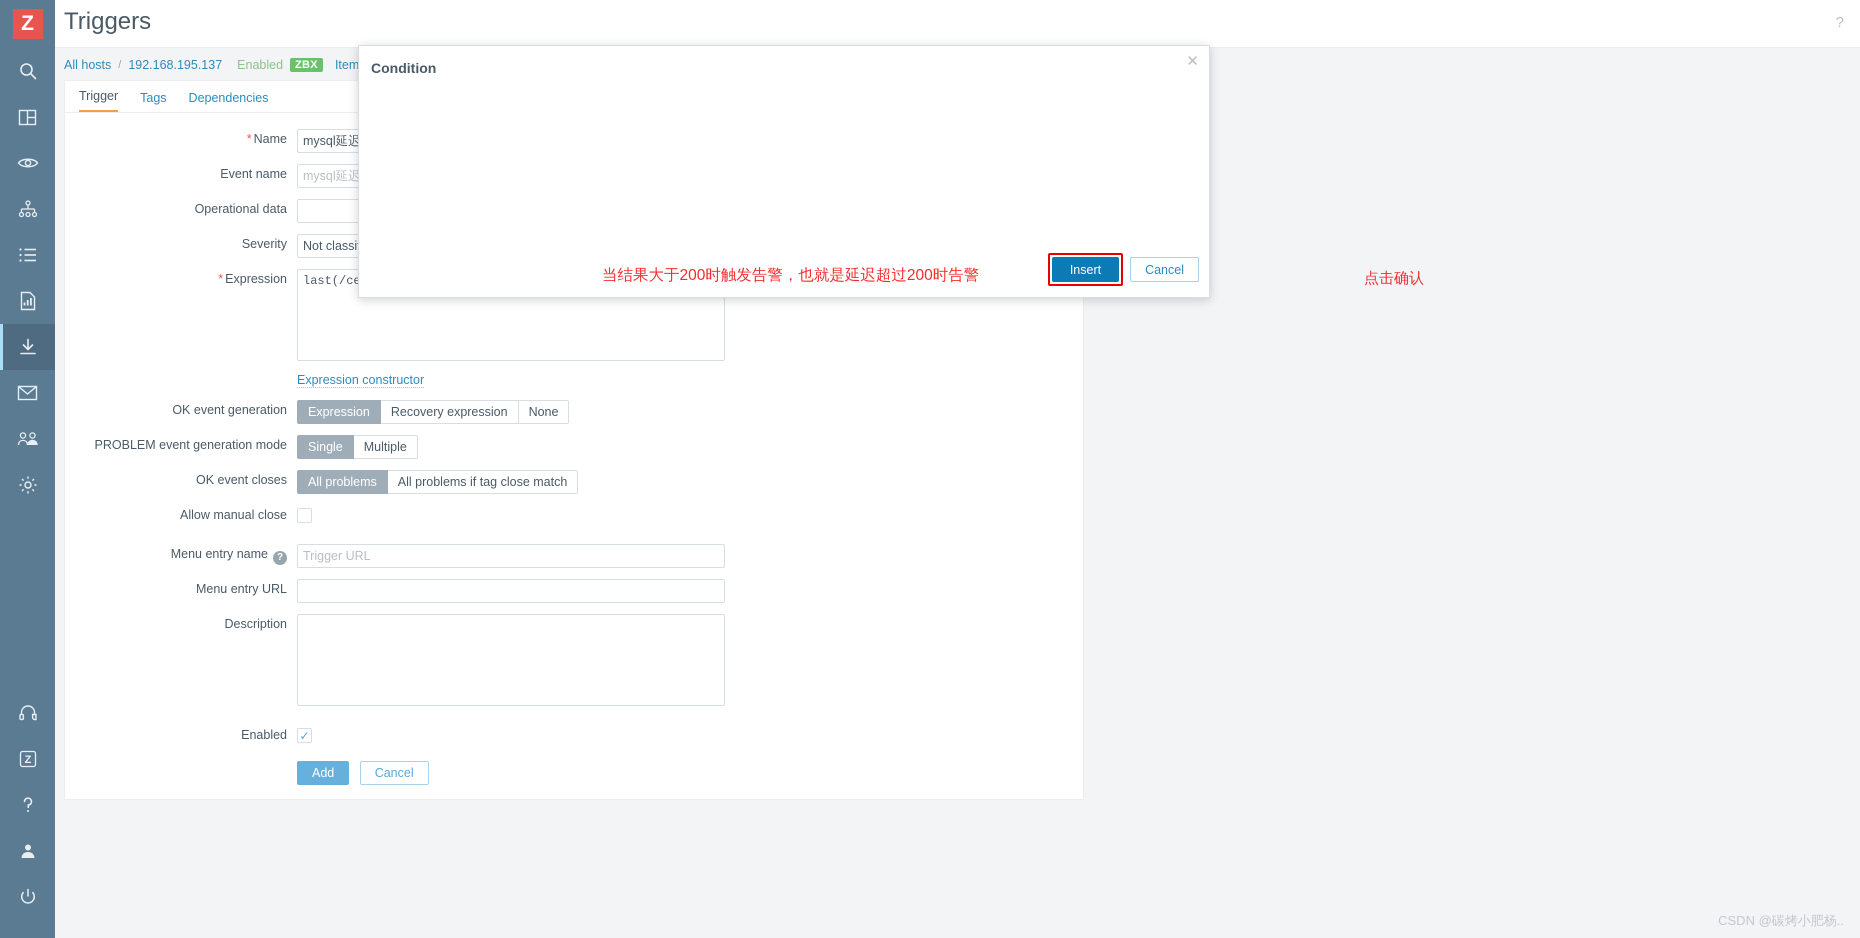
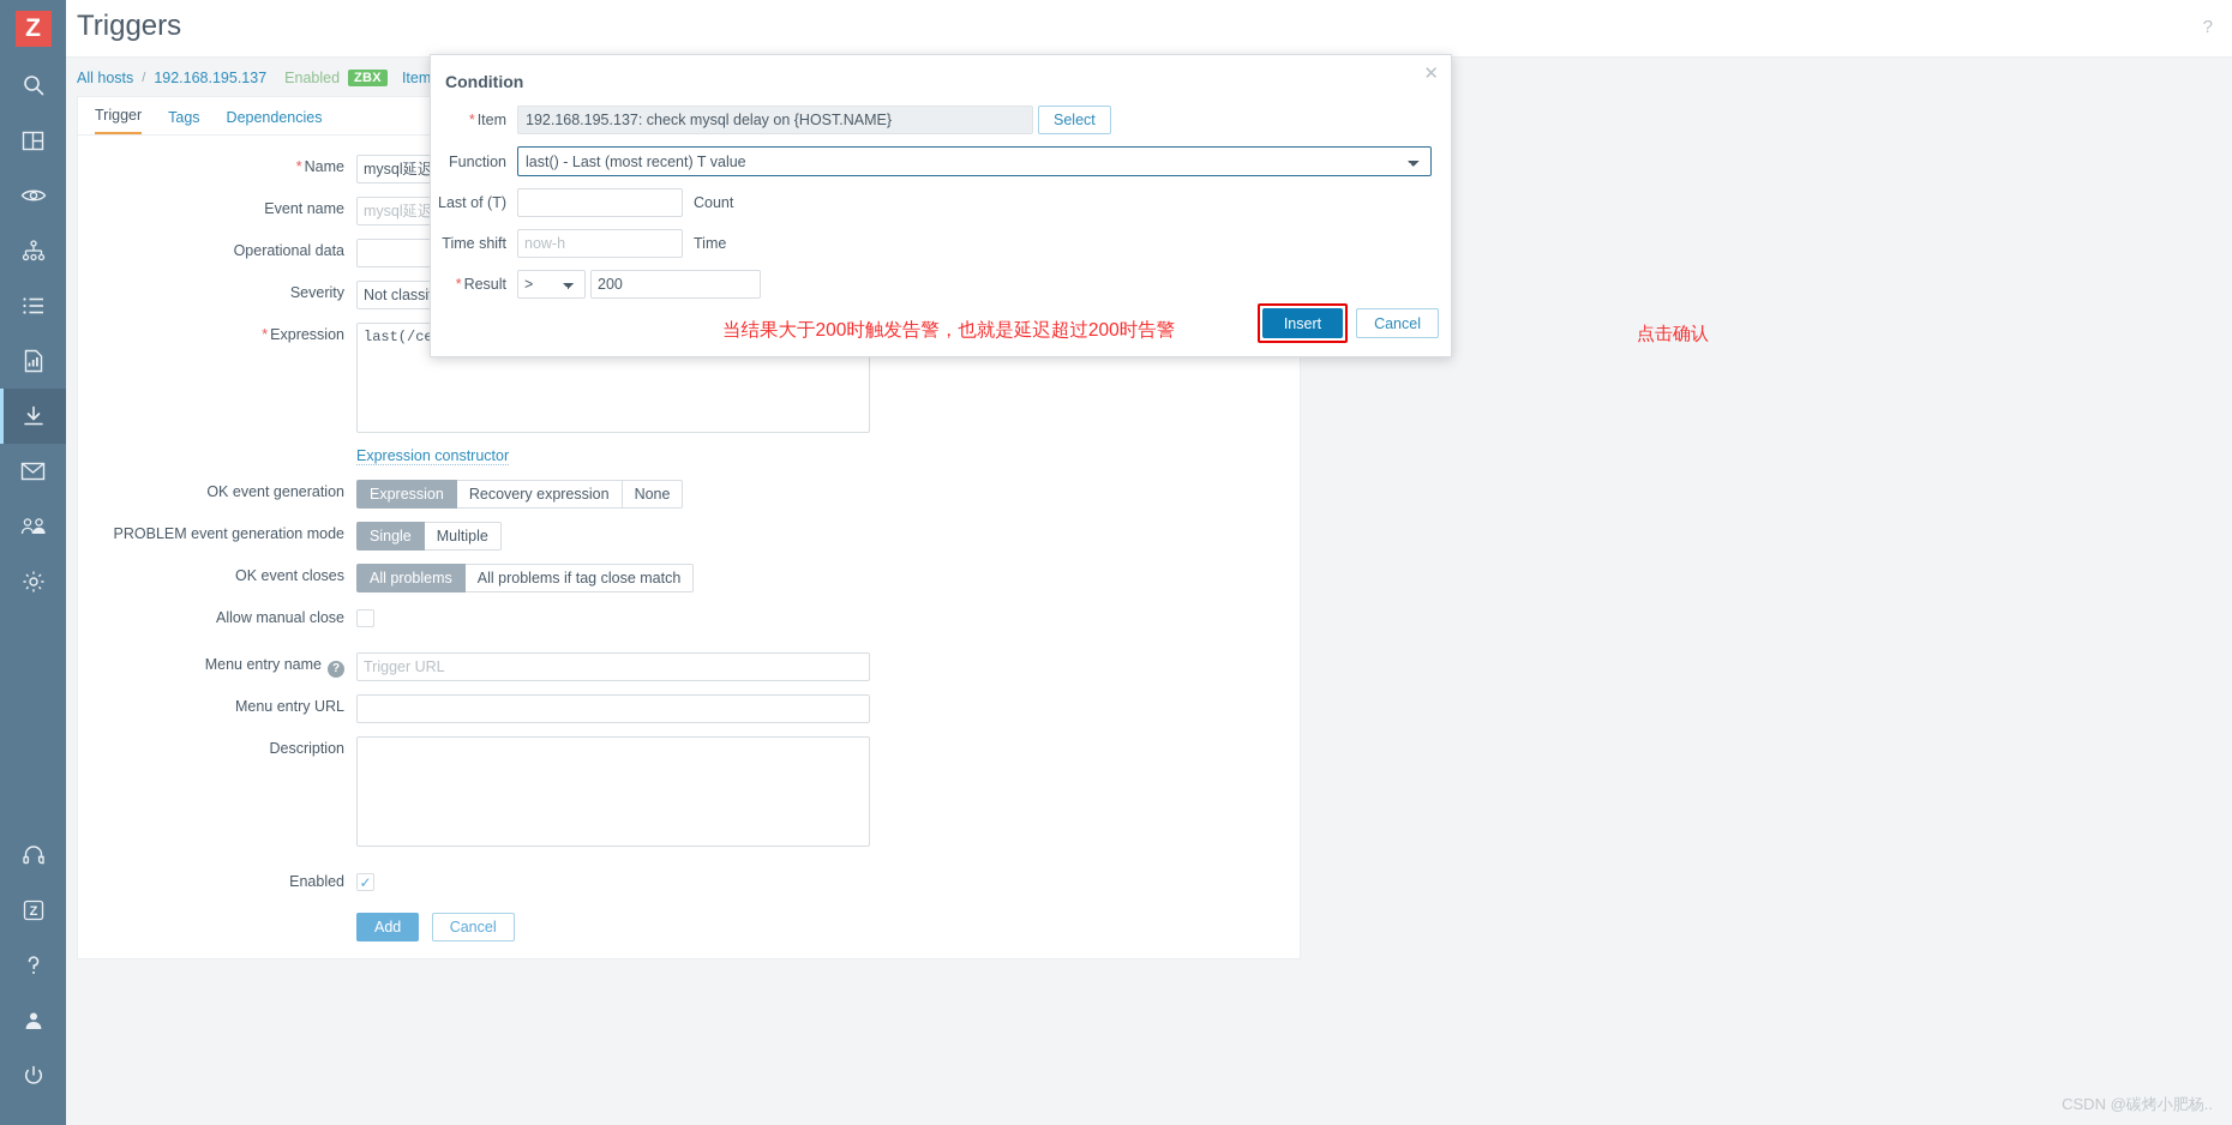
  Z
  Z
  Triggers
  ?
  All hosts
  /
  192.168.195.137
  Enabled
  ZBX
  Item
  Trigger
  Tags
  Dependencies
  * Name
  mysql延迟
  Event name
  mysql延迟
  Operational data
  Severity
  * Expression
  last(/ce
  Expression constructor
  OK event generation
  Expression
  Recovery expression
  None
  PROBLEM event generation mode
  Single
  Multiple
  OK event closes
  All problems
  All problems if tag close match
  Allow manual close
  Menu entry name ?
  Trigger URL
  Menu entry URL
  Description
  Enabled
  ✓
  Add Cancel
  Condition
  ✕
+ * Item
+ 192.168.195.137: check mysql delay on {HOST.NAME}
+ Select
+ Function
+ last() - Last (most recent) T value
+ Last of (T)
+ Count
+ Time shift
+ now-h
+ Time
+ * Result
+ >
+ 200
  点击确认
  当结果大于200时触发告警，也就是延迟超过200时告警
  Insert
  Cancel
  CSDN @碳烤小肥杨..
